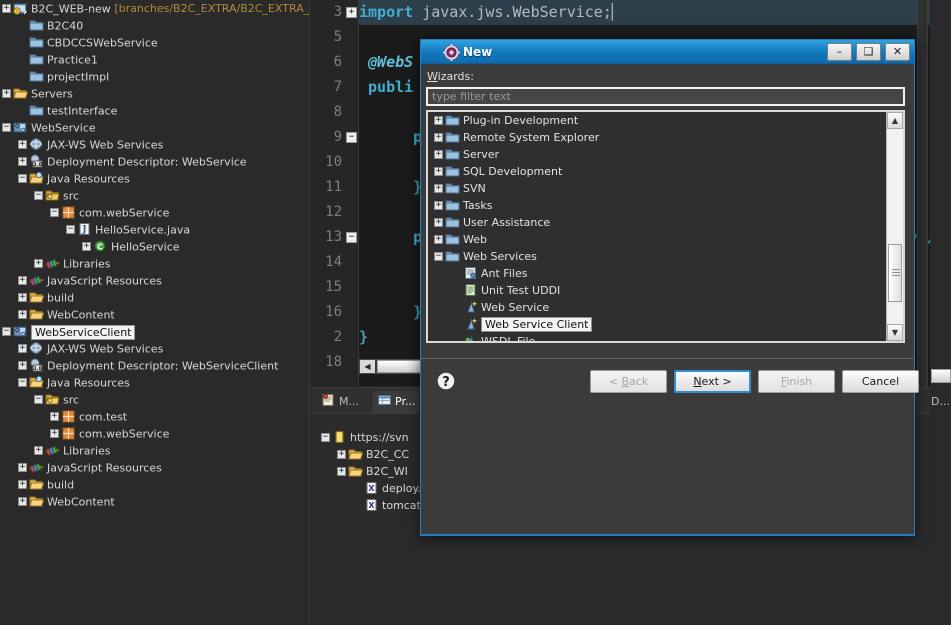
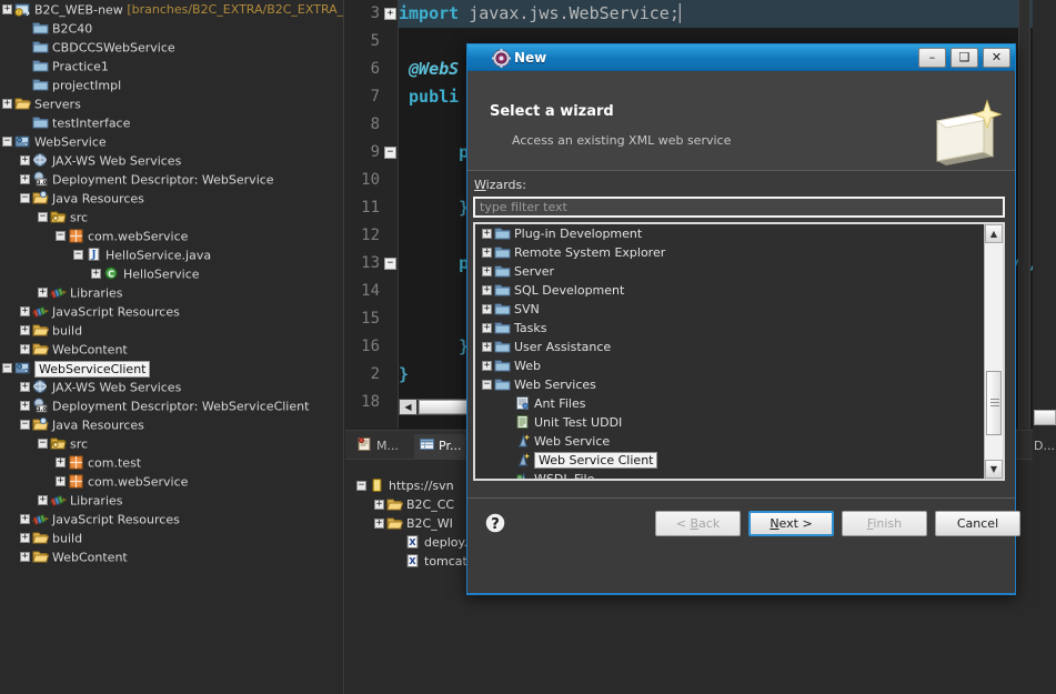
  +
  B2C_WEB-new [branches/B2C_EXTRA/B2C_EXTRA_
  B2C40
  CBDCCSWebService
  Practice1
  projectImpl
  + Servers
  testInterface
  − WebService
  + JAX-WS Web Services
  +
  Deployment Descriptor: WebService
  − Java Resources
  − src
  − com.webService
  −
  J
  HelloService.java
  +
  C
  HelloService
  + Libraries
  + JavaScript Resources
  + build
  + WebContent
  − WebServiceClient
  + JAX-WS Web Services
  +
  Deployment Descriptor: WebServiceClient
  − Java Resources
  − src
  + com.test
  + com.webService
  + Libraries
  + JavaScript Resources
  + build
  + WebContent
  3
  +
  5
  6
  7
  8
  9
  −
  10
  11
  12
  13
  −
  14
  15
  16
  2
  18
  import javax.jws.WebService;▏
  @WebS
  publi
  p
  }
  p
  }
  }
  ◀
  D...
  M...
  Pr...
  − https://svn
  + B2C_CC
  + B2C_WI
  X
  deploy
  X
  tomcat
  New
  –
  ❑
  ✕
+ Select a wizard
+ Access an existing XML web service
  Wizards:
  type filter text
  + Plug-in Development
  + Remote System Explorer
  + Server
  + SQL Development
  + SVN
  + Tasks
  + User Assistance
  + Web
  − Web Services
  Ant Files
  Unit Test UDDI
  Web Service
  Web Service Client
  ▲
  ▼
  ?
  < Back
  Next >
  Finish
  Cancel
